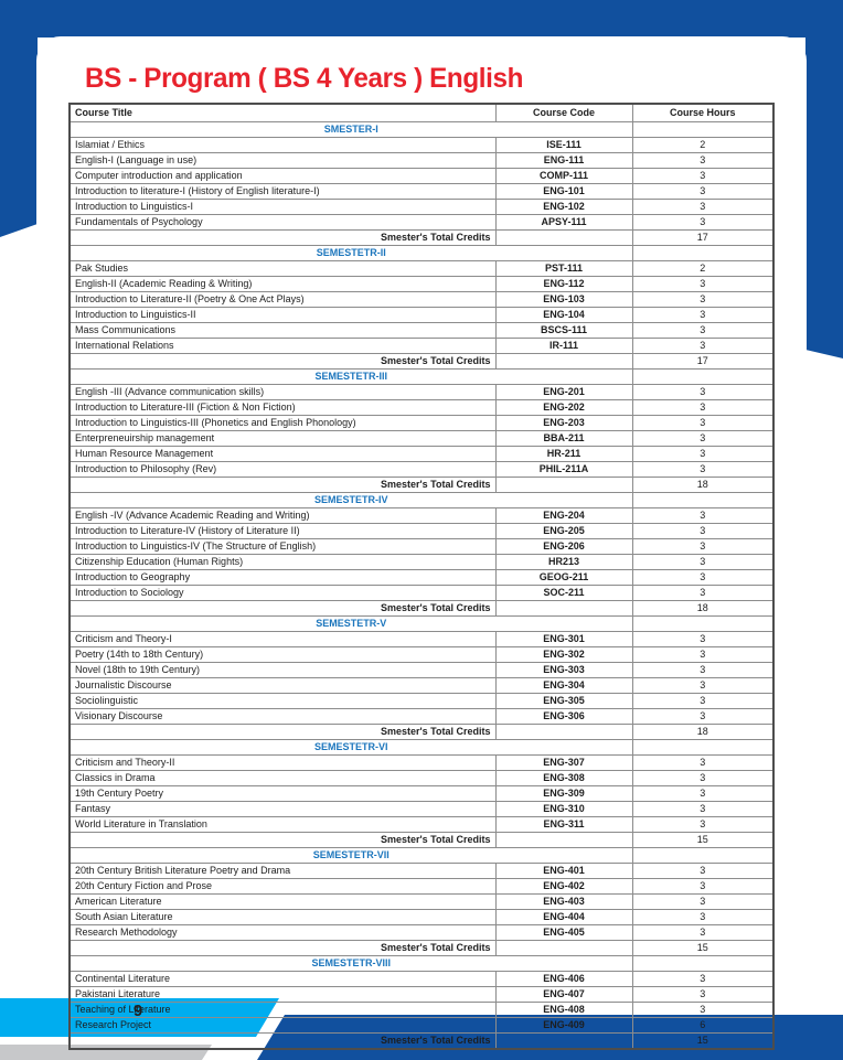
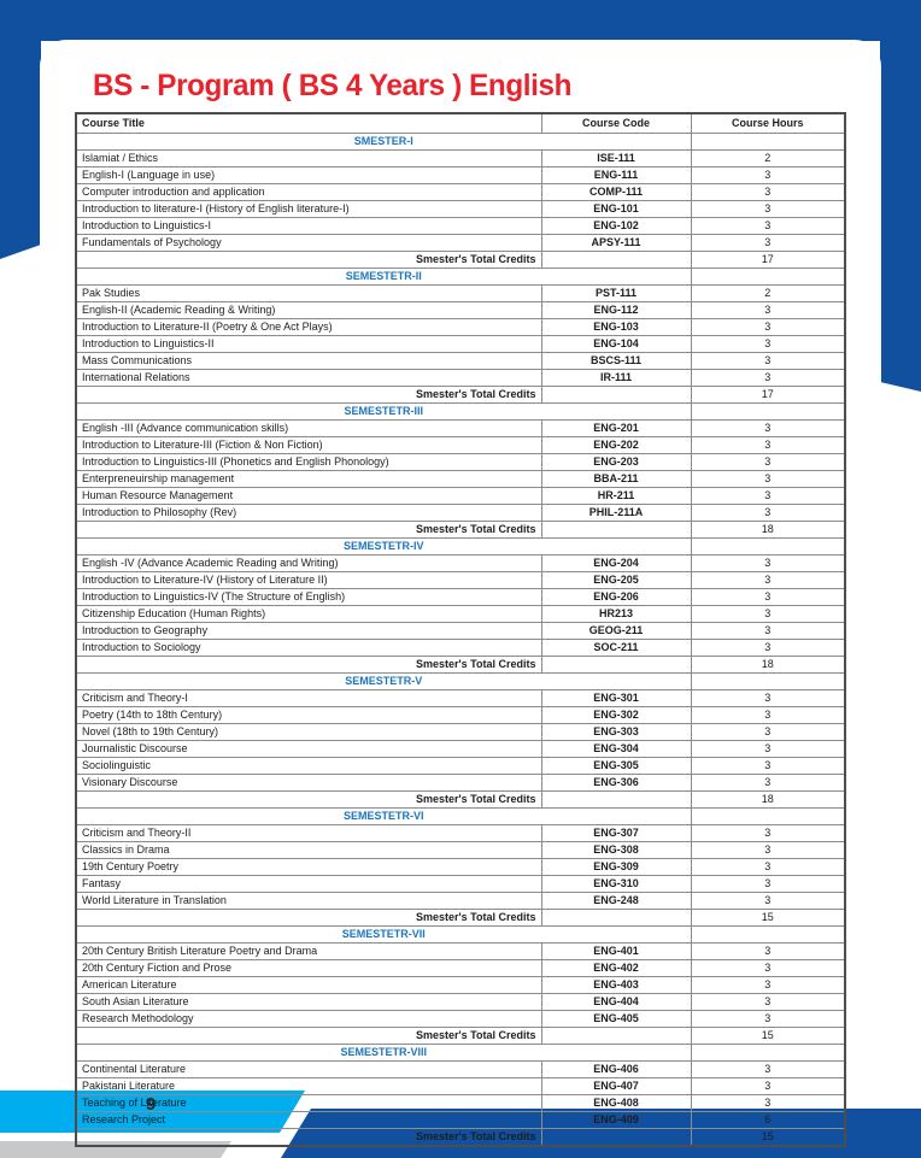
  BS - Program ( BS 4 Years ) English
  Course Title	Course Code	Course Hours
  SMESTER-I
  Islamiat / Ethics	ISE-111	2
  English-I (Language in use)	ENG-111	3
  Computer introduction and application	COMP-111	3
  Introduction to literature-I (History of English literature-I)	ENG-101	3
  Introduction to Linguistics-I	ENG-102	3
  Fundamentals of Psychology	APSY-111	3
  Smester's Total Credits		17
  SEMESTETR-II
  Pak Studies	PST-111	2
  English-II (Academic Reading & Writing)	ENG-112	3
  Introduction to Literature-II (Poetry & One Act Plays)	ENG-103	3
  Introduction to Linguistics-II	ENG-104	3
  Mass Communications	BSCS-111	3
  International Relations	IR-111	3
  Smester's Total Credits		17
  SEMESTETR-III
  English -III (Advance communication skills)	ENG-201	3
  Introduction to Literature-III (Fiction & Non Fiction)	ENG-202	3
  Introduction to Linguistics-III (Phonetics and English Phonology)	ENG-203	3
  Enterpreneuirship management	BBA-211	3
  Human Resource Management	HR-211	3
  Introduction to Philosophy (Rev)	PHIL-211A	3
  Smester's Total Credits		18
  SEMESTETR-IV
  English -IV (Advance Academic Reading and Writing)	ENG-204	3
  Introduction to Literature-IV (History of Literature II)	ENG-205	3
  Introduction to Linguistics-IV (The Structure of English)	ENG-206	3
  Citizenship Education (Human Rights)	HR213	3
  Introduction to Geography	GEOG-211	3
  Introduction to Sociology	SOC-211	3
  Smester's Total Credits		18
  SEMESTETR-V
  Criticism and Theory-I	ENG-301	3
  Poetry (14th to 18th Century)	ENG-302	3
  Novel (18th to 19th Century)	ENG-303	3
  Journalistic Discourse	ENG-304	3
  Sociolinguistic	ENG-305	3
  Visionary Discourse	ENG-306	3
  Smester's Total Credits		18
  SEMESTETR-VI
  Criticism and Theory-II	ENG-307	3
  Classics in Drama	ENG-308	3
  19th Century Poetry	ENG-309	3
  Fantasy	ENG-310	3
- World Literature in Translation	ENG-311	3
+ World Literature in Translation	ENG-248	3
  Smester's Total Credits		15
  SEMESTETR-VII
  20th Century British Literature Poetry and Drama	ENG-401	3
  20th Century Fiction and Prose	ENG-402	3
  American Literature	ENG-403	3
  South Asian Literature	ENG-404	3
  Research Methodology	ENG-405	3
  Smester's Total Credits		15
  SEMESTETR-VIII
  Continental Literature	ENG-406	3
  Pakistani Literature	ENG-407	3
  Teaching of Literature	ENG-408	3
  Research Project	ENG-409	6
  Smester's Total Credits		15
  9
